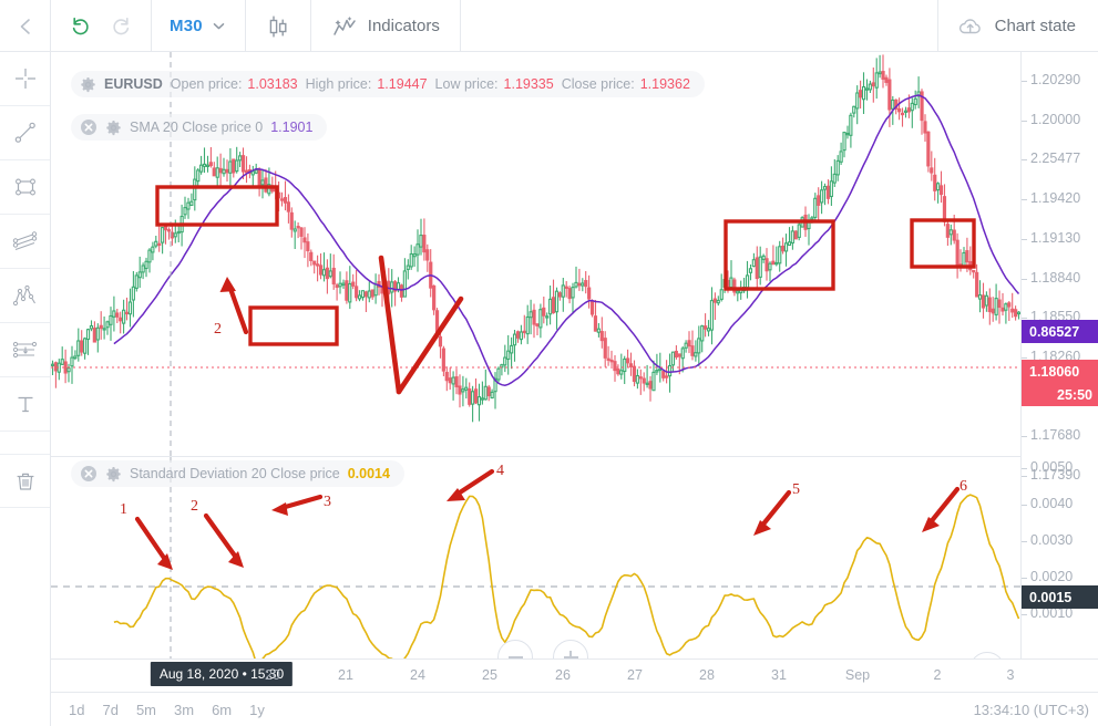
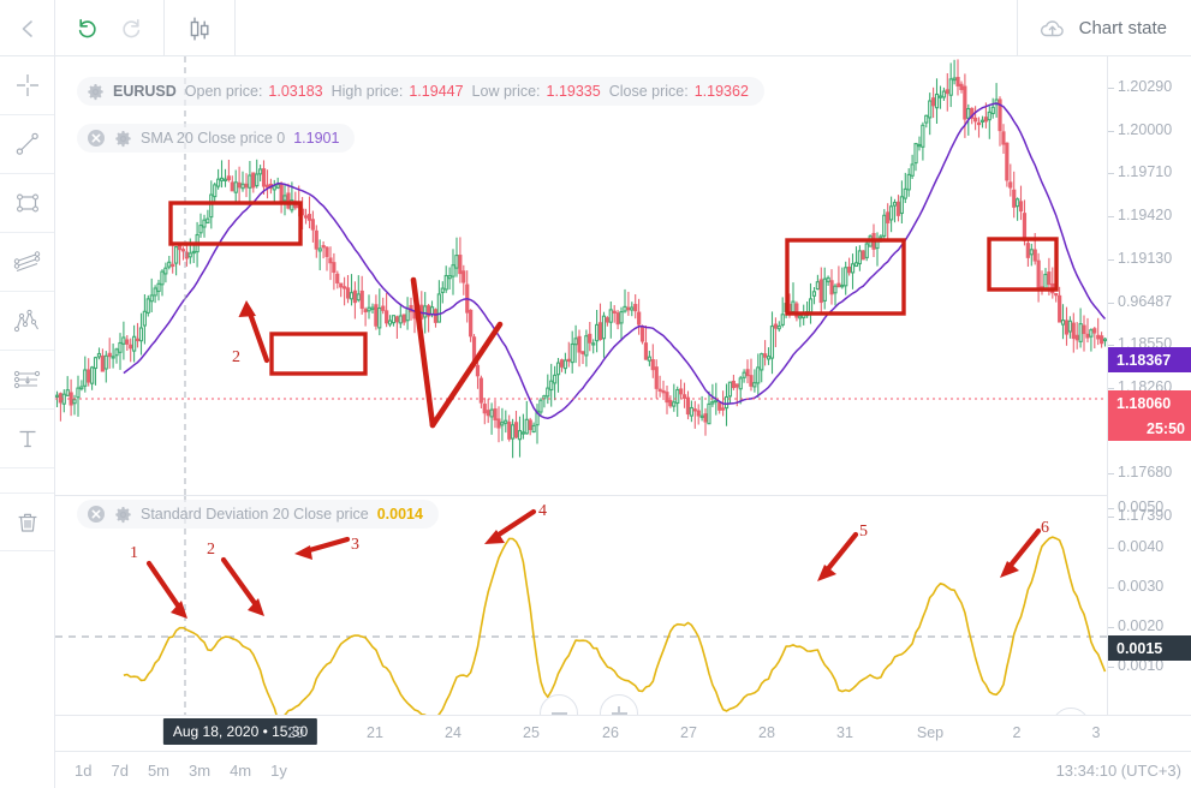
- M30
- Indicators
  Chart state
  EURUSD
  Open price:
  1.03183
  High price:
  1.19447
  Low price:
  1.19335
  Close price:
  1.19362
  SMA 20 Close price 0
  1.1901
  2
  Standard Deviation 20 Close price
  0.0014
  1
  2
  3
  4
  5
  6
  1.20290
  1.20000
- 2.25477
+ 1.19710
  1.19420
  1.19130
- 1.18840
+ 0.96487
  1.18550
  1.18260
  1.17680
  1.17390
- 0.86527
+ 1.18367
  1.18060
  25:50
  0.0050
  0.0040
  0.0030
  0.0020
  0.0010
  0.0015
  Aug 18, 2020 • 15:30
  20
  21
  24
  25
  26
  27
  28
  31
  Sep
  2
  3
  1d
  7d
  5m
  3m
- 6m
+ 4m
  1y
  13:34:10 (UTC+3)
